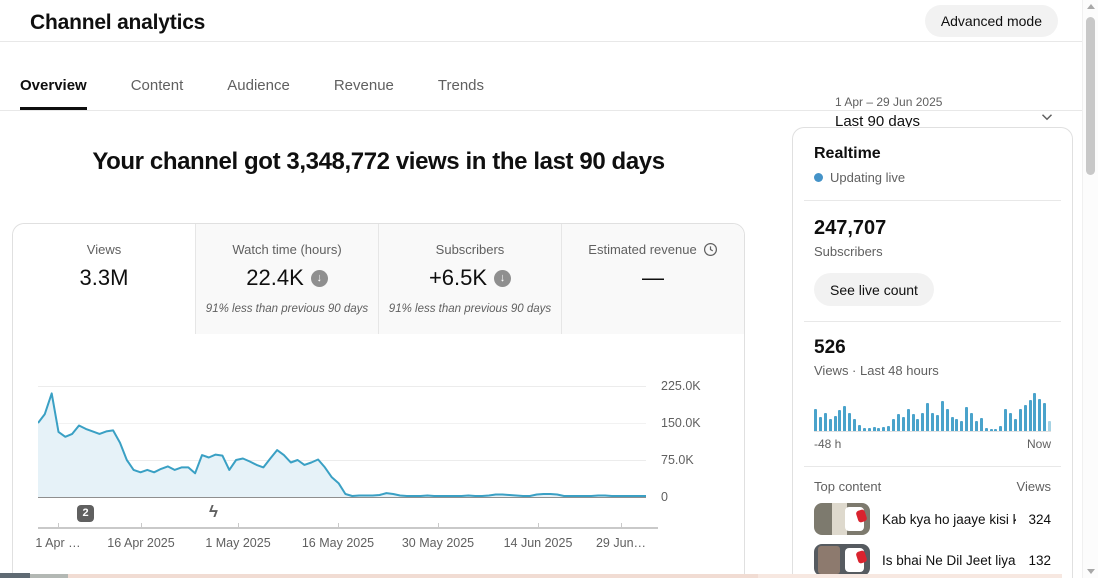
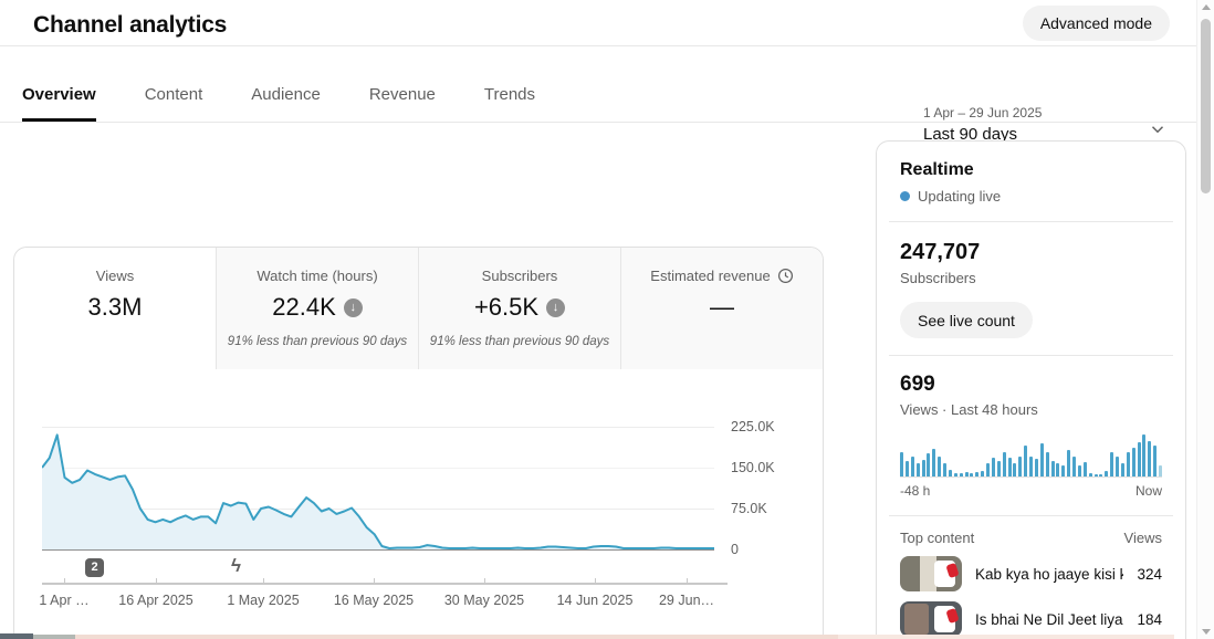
  Channel analytics
  Advanced mode
  Overview
  Content
  Audience
  Revenue
  Trends
  1 Apr – 29 Jun 2025
  Last 90 days
- Your channel got 3,348,772 views in the last 90 days
  Views
  3.3M
  Watch time (hours)
  22.4K
  ↓
  91% less than previous 90 days
  Subscribers
  +6.5K
  ↓
  91% less than previous 90 days
  Estimated revenue
  —
  225.0K
  150.0K
  75.0K
  0
  2
  ϟ
  1 Apr …
  16 Apr 2025
  1 May 2025
  16 May 2025
  30 May 2025
  14 Jun 2025
  29 Jun…
  Realtime
  Updating live
  247,707
  Subscribers
  See live count
- 526
+ 699
  Views · Last 48 hours
  -48 h
  Now
  Top content
  Views
  Kab kya ho jaaye kisi k
  324
  Is bhai Ne Dil Jeet liya
- 132
+ 184
